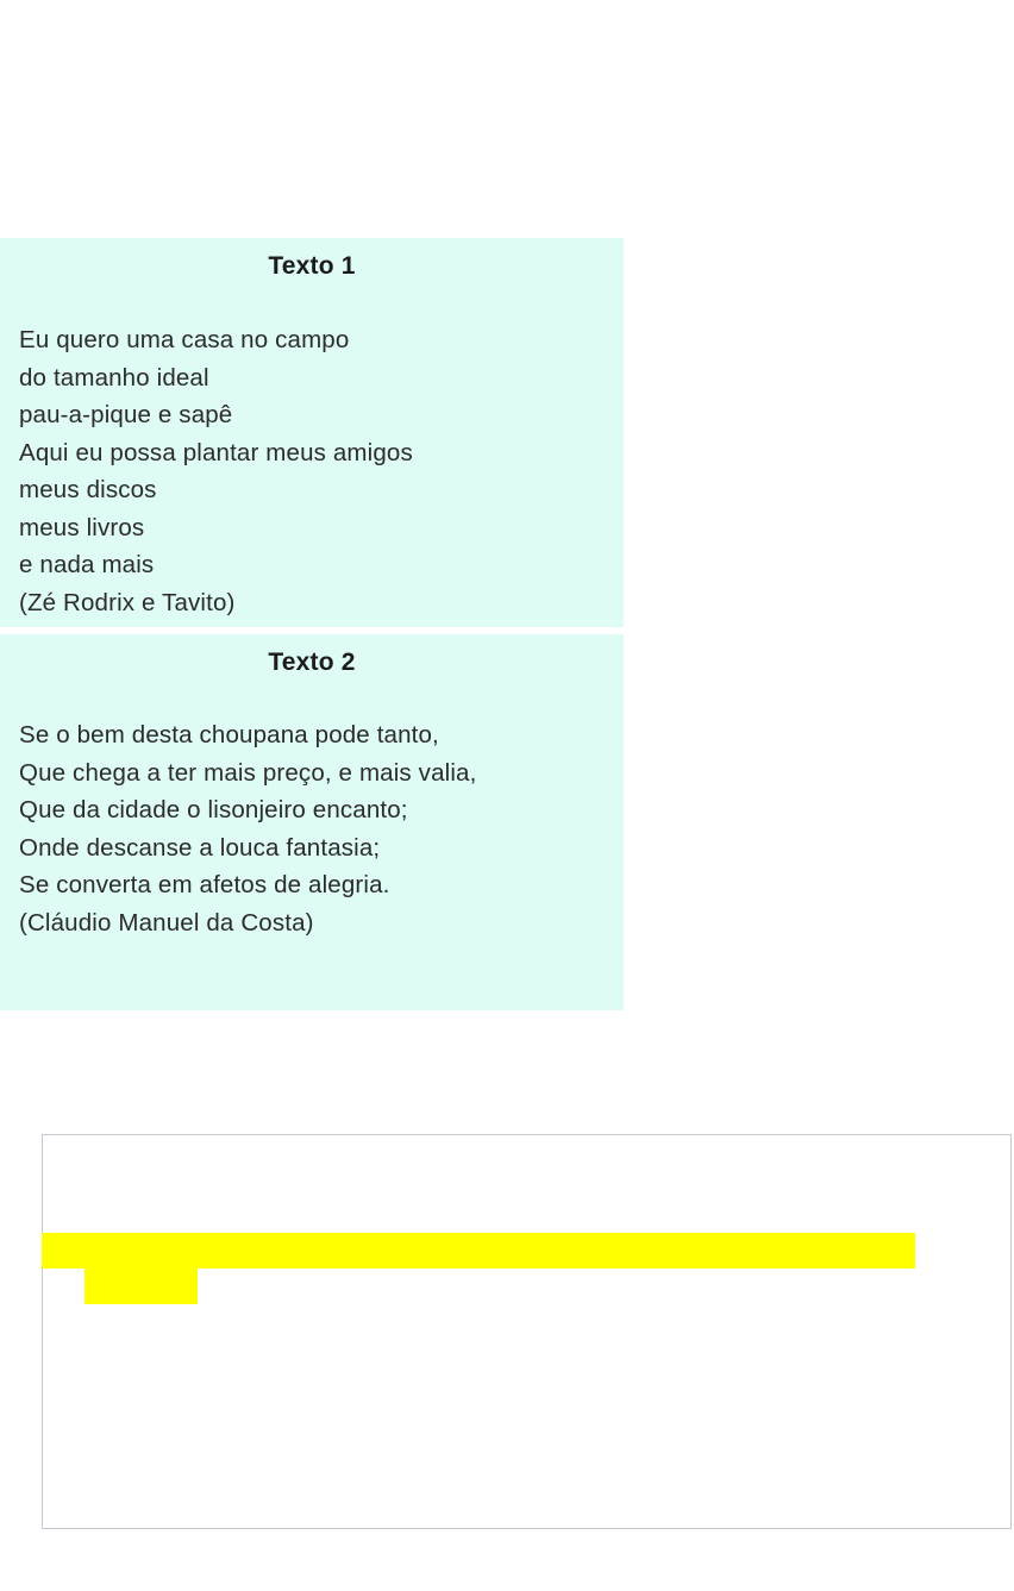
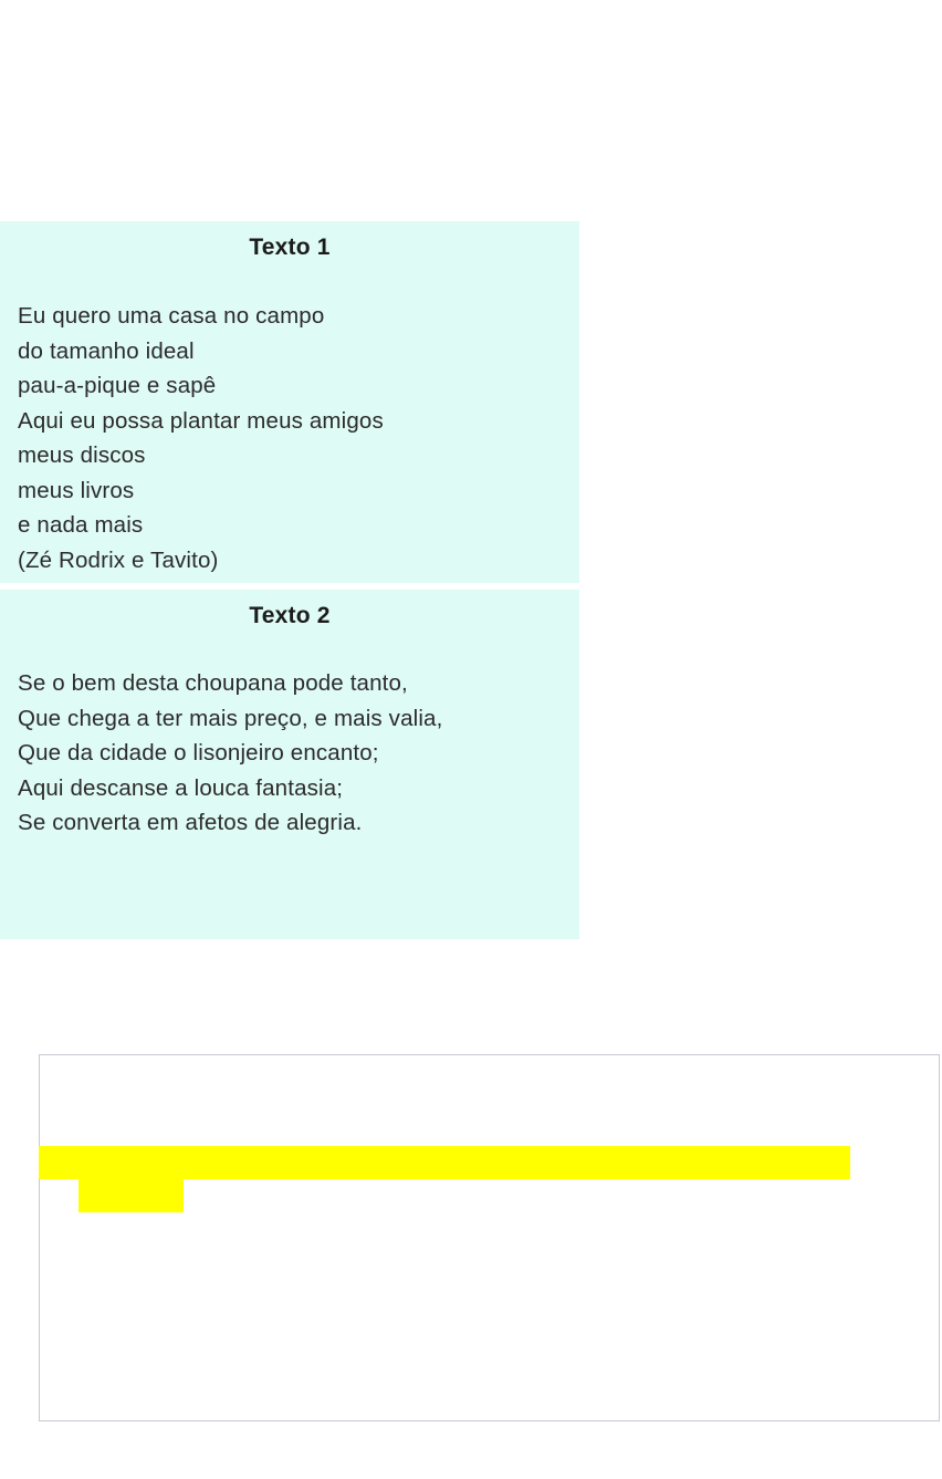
  Texto 1
  Eu quero uma casa no campo
  do tamanho ideal
  pau-a-pique e sapê
  Aqui eu possa plantar meus amigos
  meus discos
  meus livros
  e nada mais
  (Zé Rodrix e Tavito)
  Texto 2
  Se o bem desta choupana pode tanto,
  Que chega a ter mais preço, e mais valia,
  Que da cidade o lisonjeiro encanto;
- Onde descanse a louca fantasia;
+ Aqui descanse a louca fantasia;
  Se converta em afetos de alegria.
- (Cláudio Manuel da Costa)
